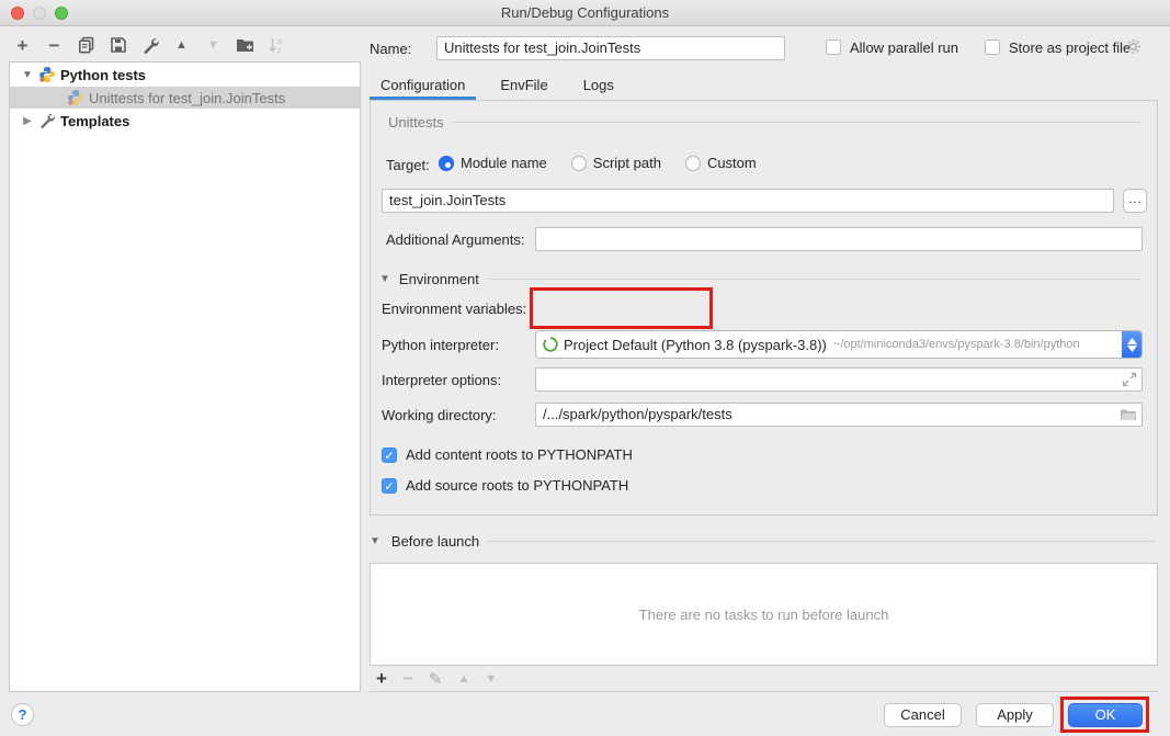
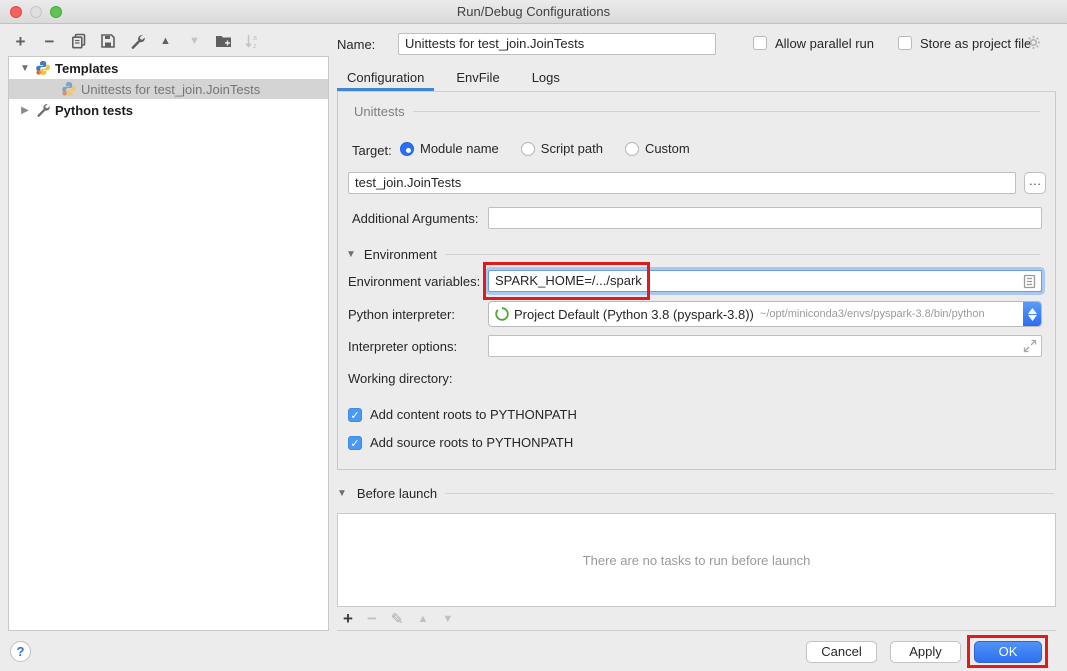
  Run/Debug Configurations
  +
  −
  ▲
  ▼
  ▼
- Python tests
+ Templates
  Unittests for test_join.JoinTests
  ▶
- Templates
+ Python tests
  Name:
  Unittests for test_join.JoinTests
  Allow parallel run
  Store as project file
  Configuration
  EnvFile
  Logs
  Unittests
  Target:
  Module name
  Script path
  Custom
  test_join.JoinTests
  …
  Additional Arguments:
  ▼
  Environment
  Environment variables:
+ SPARK_HOME=/.../spark
  Python interpreter:
  Project Default (Python 3.8 (pyspark-3.8))
  ~/opt/miniconda3/envs/pyspark-3.8/bin/python
  Interpreter options:
  Working directory:
- /.../spark/python/pyspark/tests
  ✓
  Add content roots to PYTHONPATH
  ✓
  Add source roots to PYTHONPATH
  ▼
  Before launch
  There are no tasks to run before launch
  +
  −
  ✎
  ▲
  ▼
  ?
  Cancel
  Apply
  OK
